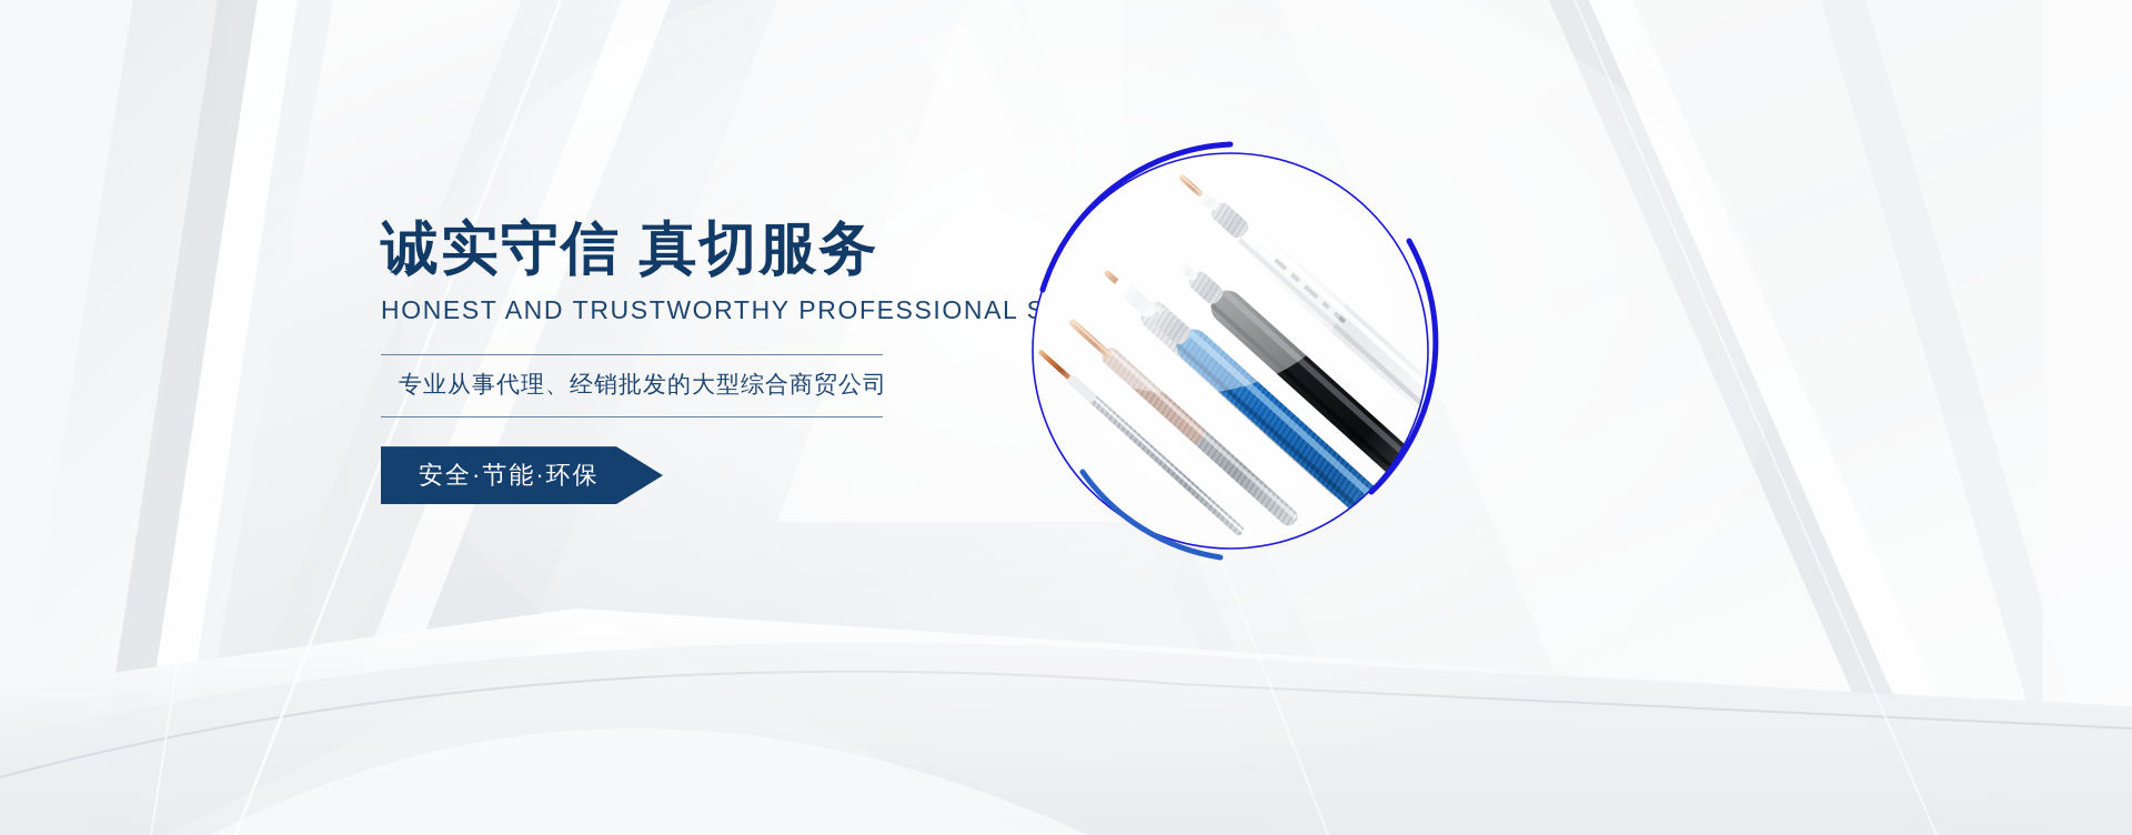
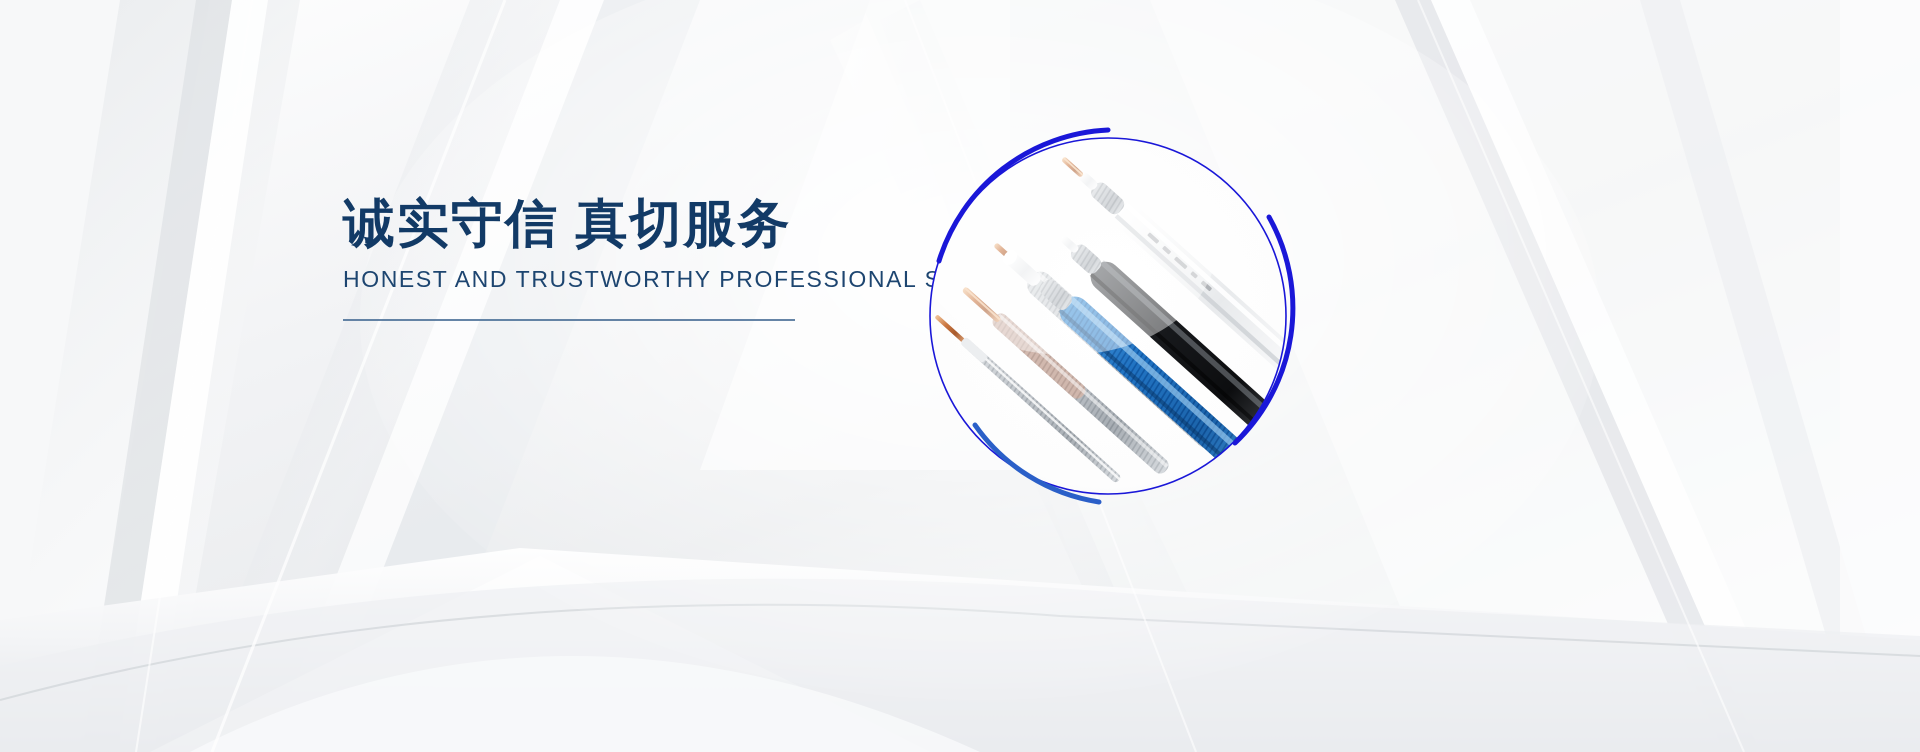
  诚实守信 真切服务
  HONEST AND TRUSTWORTHY PROFESSIONAL
- 专业从事代理、经销批发的大型综合商贸公司
- 安全·节能·环保
